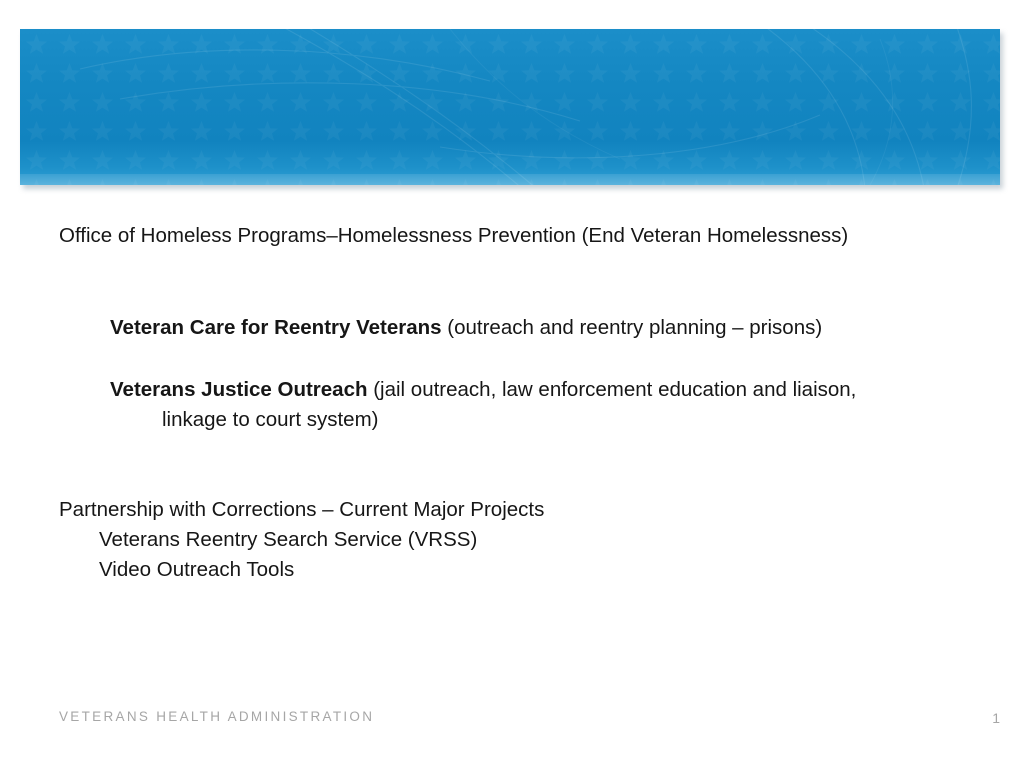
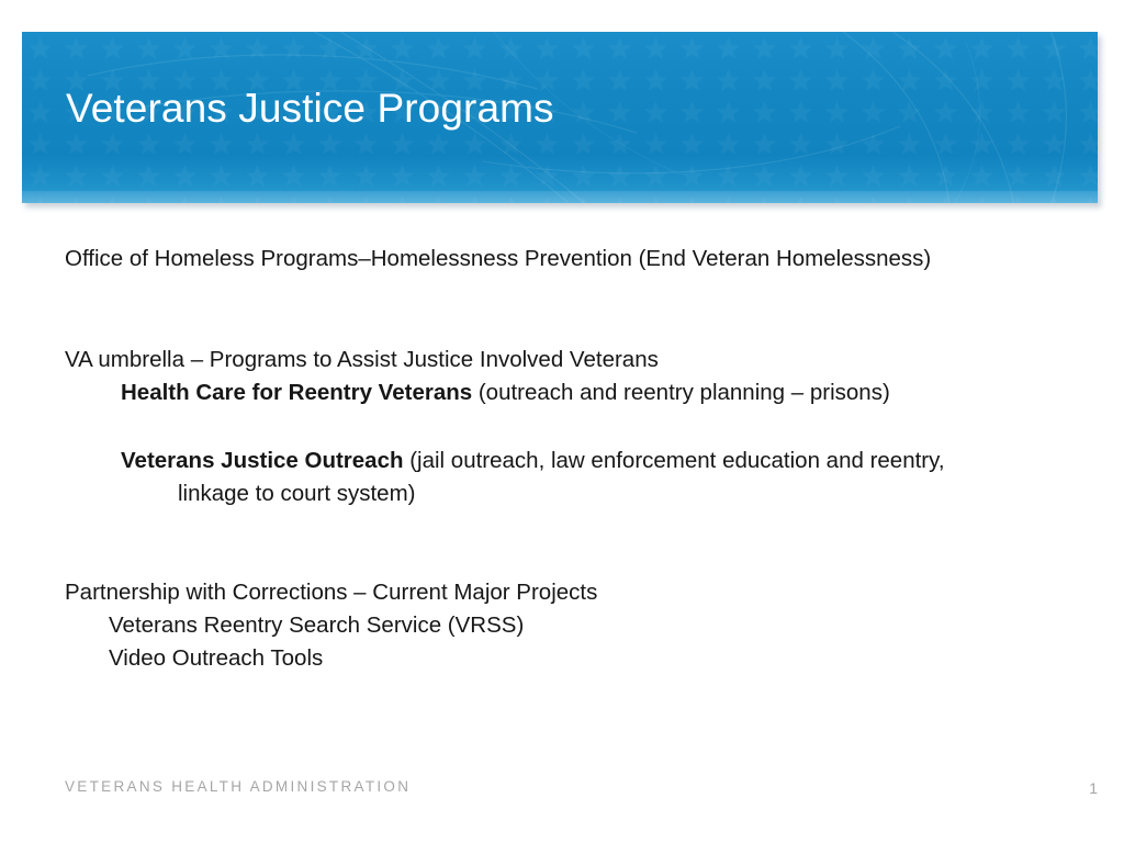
+ Veterans Justice Programs
  Office of Homeless Programs–Homelessness Prevention (End Veteran Homelessness)
+ VA umbrella – Programs to Assist Justice Involved Veterans
- Veteran Care for Reentry Veterans (outreach and reentry planning – prisons)
+ Health Care for Reentry Veterans (outreach and reentry planning – prisons)
- Veterans Justice Outreach (jail outreach, law enforcement education and liaison,
+ Veterans Justice Outreach (jail outreach, law enforcement education and reentry,
  linkage to court system)
  Partnership with Corrections – Current Major Projects
  Veterans Reentry Search Service (VRSS)
  Video Outreach Tools
  VETERANS HEALTH ADMINISTRATION
  1
